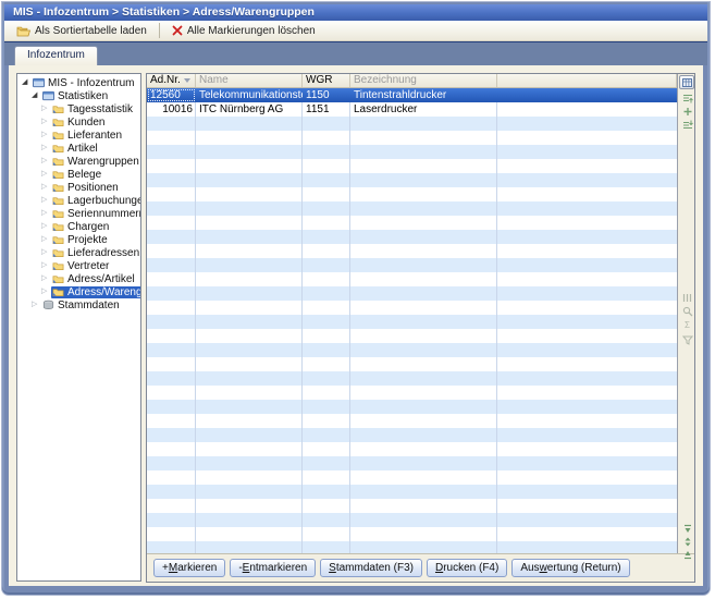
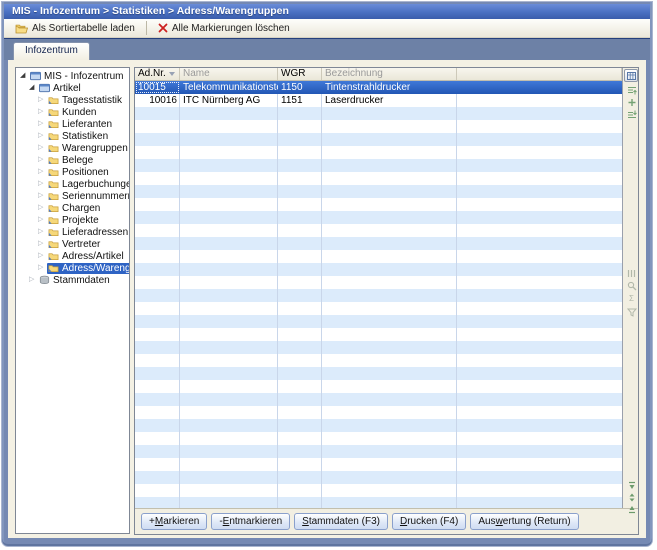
  MIS - Infozentrum > Statistiken > Adress/Warengruppen
  Als Sortiertabelle laden
  Alle Markierungen löschen
  Infozentrum
  MIS - Infozentrum
- Statistiken
+ Artikel
  Tagesstatistik
  Kunden
  Lieferanten
- Artikel
+ Statistiken
  Warengruppen
  Belege
  Positionen
  Lagerbuchunge
  Seriennummer
  Chargen
  Projekte
  Lieferadressen
  Vertreter
  Adress/Artikel
  Stammdaten
  Ad.Nr.
  Name
  WGR
  Bezeichnung
- 12560
+ 10015
  Telekommunikationst
  1150
  Tintenstrahldrucker
  10016
  ITC Nürnberg AG
  1151
  Laserdrucker
  Σ
  +
  M
  arkieren
  -
  E
  ntmarkieren
  S
  tammdaten (F3)
  D
  rucken (F4)
  Aus
  w
  ertung (Return)
